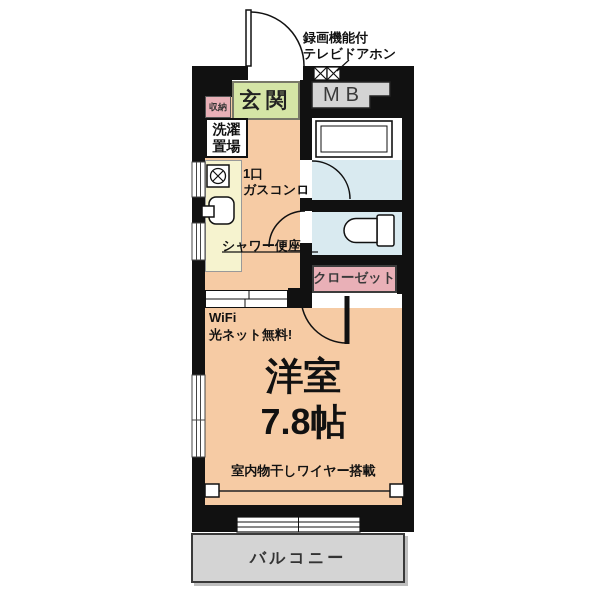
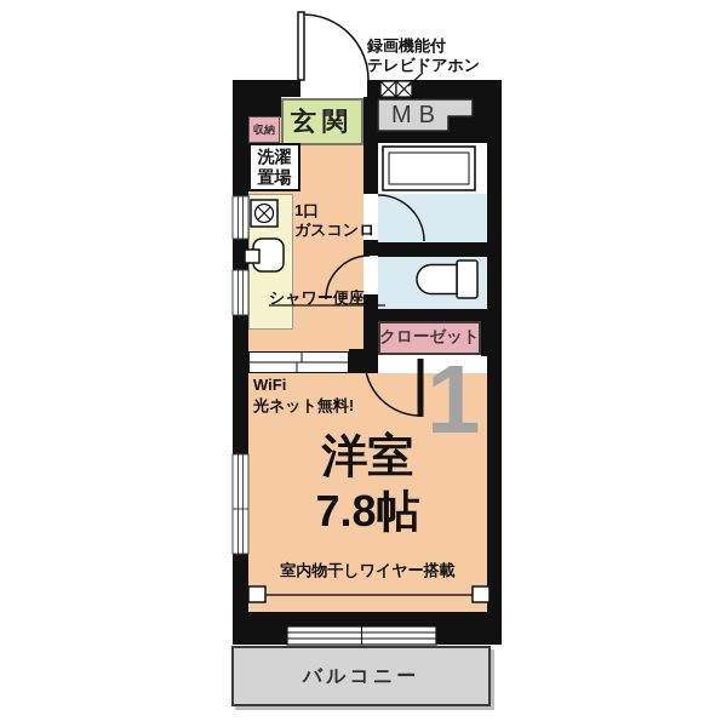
  玄関
  収納
  洗濯
  置場
  クローゼット
  バルコニー
  録画機能付
  テレビドアホン
  MB
  1口
  ガスコンロ
  シャワー便座
  WiFi
  光ネット無料!
+ 1
  洋室
  7.8帖
  室内物干しワイヤー搭載
